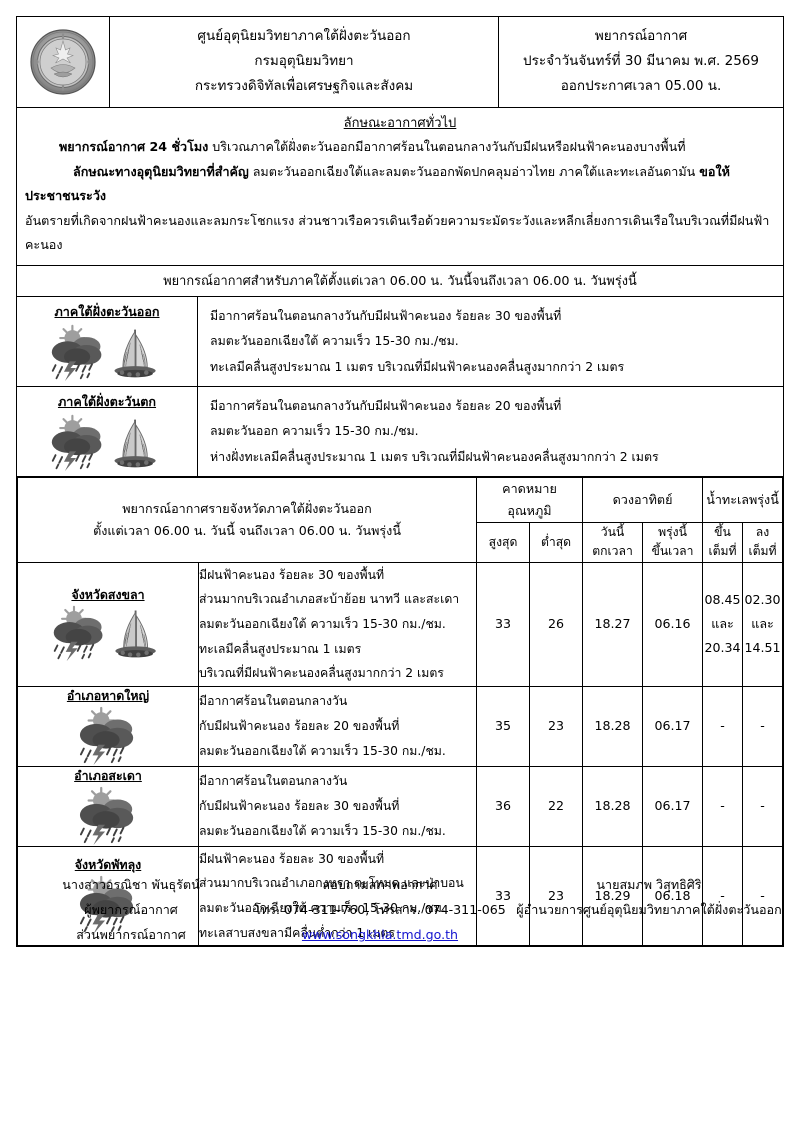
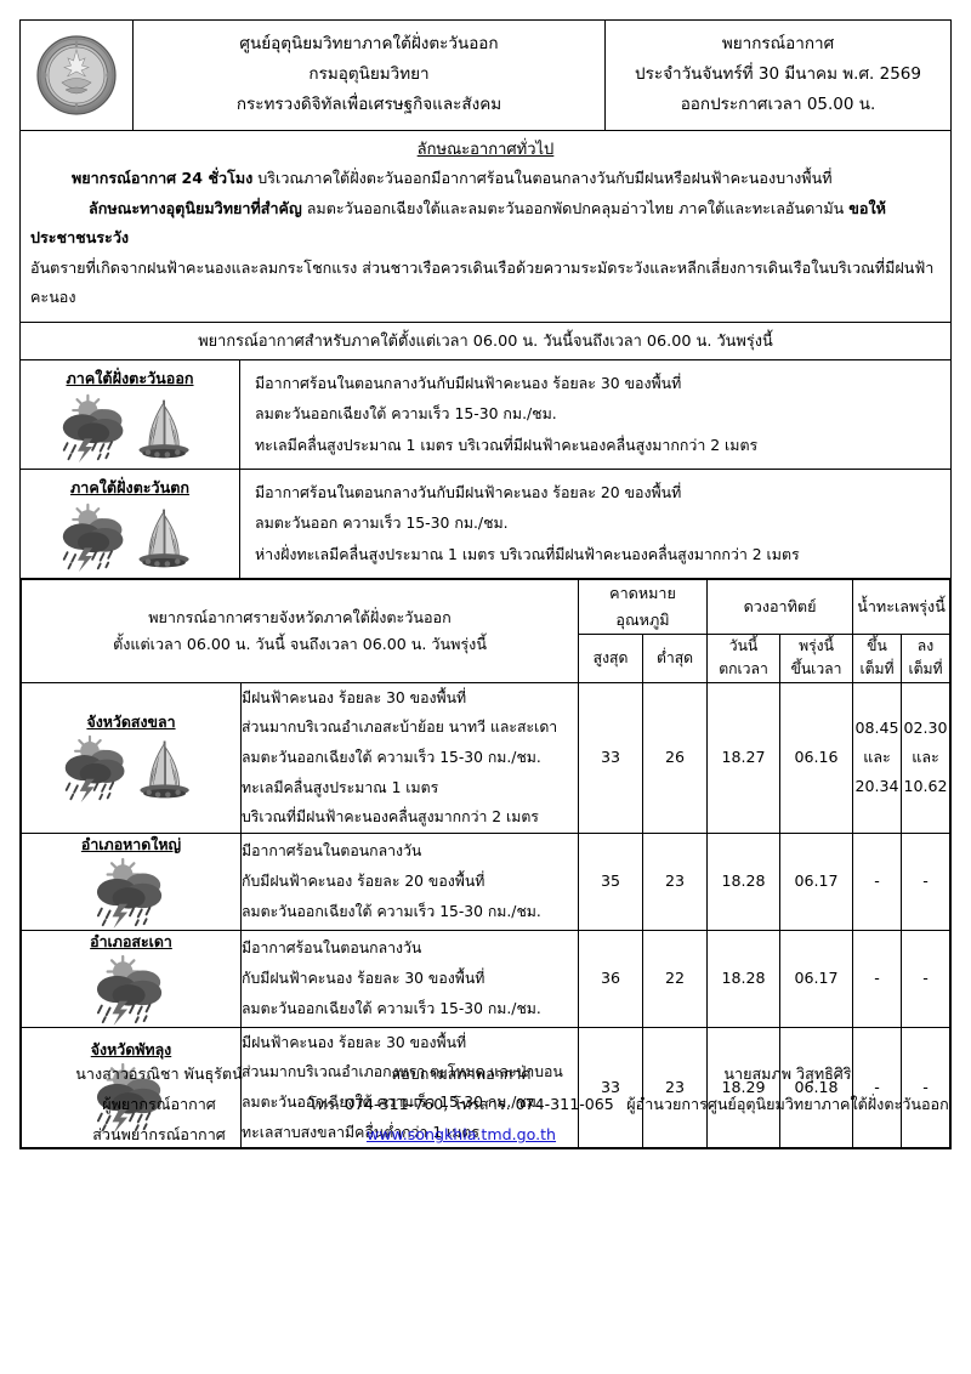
  ศูนย์อุตุนิยมวิทยาภาคใต้ฝั่งตะวันออก
  กรมอุตุนิยมวิทยา
  กระทรวงดิจิทัลเพื่อเศรษฐกิจและสังคม
  พยากรณ์อากาศ
  ประจำวันจันทร์ที่ 30 มีนาคม พ.ศ. 2569
  ออกประกาศเวลา 05.00 น.
  ลักษณะอากาศทั่วไป
  พยากรณ์อากาศ 24 ชั่วโมง บริเวณภาคใต้ฝั่งตะวันออกมีอากาศร้อนในตอนกลางวันกับมีฝนหรือฝนฟ้าคะนองบางพื้นที่
  ลักษณะทางอุตุนิยมวิทยาที่สำคัญ ลมตะวันออกเฉียงใต้และลมตะวันออกพัดปกคลุมอ่าวไทย ภาคใต้และทะเลอันดามัน ขอให้ประชาชนระวัง
  อันตรายที่เกิดจากฝนฟ้าคะนองและลมกระโชกแรง ส่วนชาวเรือควรเดินเรือด้วยความระมัดระวังและหลีกเลี่ยงการเดินเรือในบริเวณที่มีฝนฟ้าคะนอง
  พยากรณ์อากาศสำหรับภาคใต้ตั้งแต่เวลา 06.00 น. วันนี้จนถึงเวลา 06.00 น. วันพรุ่งนี้
  ภาคใต้ฝั่งตะวันออก
  มีอากาศร้อนในตอนกลางวันกับมีฝนฟ้าคะนอง ร้อยละ 30 ของพื้นที่
  ลมตะวันออกเฉียงใต้ ความเร็ว 15-30 กม./ชม.
  ทะเลมีคลื่นสูงประมาณ 1 เมตร บริเวณที่มีฝนฟ้าคะนองคลื่นสูงมากกว่า 2 เมตร
  ภาคใต้ฝั่งตะวันตก
  มีอากาศร้อนในตอนกลางวันกับมีฝนฟ้าคะนอง ร้อยละ 20 ของพื้นที่
  ลมตะวันออก ความเร็ว 15-30 กม./ชม.
  ห่างฝั่งทะเลมีคลื่นสูงประมาณ 1 เมตร บริเวณที่มีฝนฟ้าคะนองคลื่นสูงมากกว่า 2 เมตร
  พยากรณ์อากาศรายจังหวัดภาคใต้ฝั่งตะวันออก ตั้งแต่เวลา 06.00 น. วันนี้ จนถึงเวลา 06.00 น. วันพรุ่งนี้	คาดหมาย อุณหภูมิ	ดวงอาทิตย์	น้ำทะเลพรุ่งนี้
  สูงสุด	ต่ำสุด	วันนี้ ตกเวลา	พรุ่งนี้ ขึ้นเวลา	ขึ้น เต็มที่	ลง เต็มที่
- จังหวัดสงขลา	มีฝนฟ้าคะนอง ร้อยละ 30 ของพื้นที่ ส่วนมากบริเวณอำเภอสะบ้าย้อย นาทวี และสะเดา ลมตะวันออกเฉียงใต้ ความเร็ว 15-30 กม./ชม. ทะเลมีคลื่นสูงประมาณ 1 เมตร บริเวณที่มีฝนฟ้าคะนองคลื่นสูงมากกว่า 2 เมตร	33	26	18.27	06.16	08.45 และ 20.34	02.30 และ 14.51
+ จังหวัดสงขลา	มีฝนฟ้าคะนอง ร้อยละ 30 ของพื้นที่ ส่วนมากบริเวณอำเภอสะบ้าย้อย นาทวี และสะเดา ลมตะวันออกเฉียงใต้ ความเร็ว 15-30 กม./ชม. ทะเลมีคลื่นสูงประมาณ 1 เมตร บริเวณที่มีฝนฟ้าคะนองคลื่นสูงมากกว่า 2 เมตร	33	26	18.27	06.16	08.45 และ 20.34	02.30 และ 10.62
  อำเภอหาดใหญ่	มีอากาศร้อนในตอนกลางวัน กับมีฝนฟ้าคะนอง ร้อยละ 20 ของพื้นที่ ลมตะวันออกเฉียงใต้ ความเร็ว 15-30 กม./ชม.	35	23	18.28	06.17	-	-
  อำเภอสะเดา	มีอากาศร้อนในตอนกลางวัน กับมีฝนฟ้าคะนอง ร้อยละ 30 ของพื้นที่ ลมตะวันออกเฉียงใต้ ความเร็ว 15-30 กม./ชม.	36	22	18.28	06.17	-	-
  จังหวัดพัทลุง	มีฝนฟ้าคะนอง ร้อยละ 30 ของพื้นที่ ส่วนมากบริเวณอำเภอกงหรา ตะโหมด และป่าบอน ลมตะวันออกเฉียงใต้ ความเร็ว 15-30 กม./ชม. ทะเลสาบสงขลามีคลื่นต่ำกว่า 1 เมตร	33	23	18.29	06.18	-	-
  นางสาวอรณิชา พันธุรัตน์
  สอบถามสภาพอากาศ
  นายสมภพ วิสุทธิศิริ
  ผู้พยากรณ์อากาศ
  โทร. 074-311-760, โทรสาร. 074-311-065
  ผู้อำนวยการศูนย์อุตุนิยมวิทยาภาคใต้ฝั่งตะวันออก
  ส่วนพยากรณ์อากาศ
  www.songkhla.tmd.go.th
